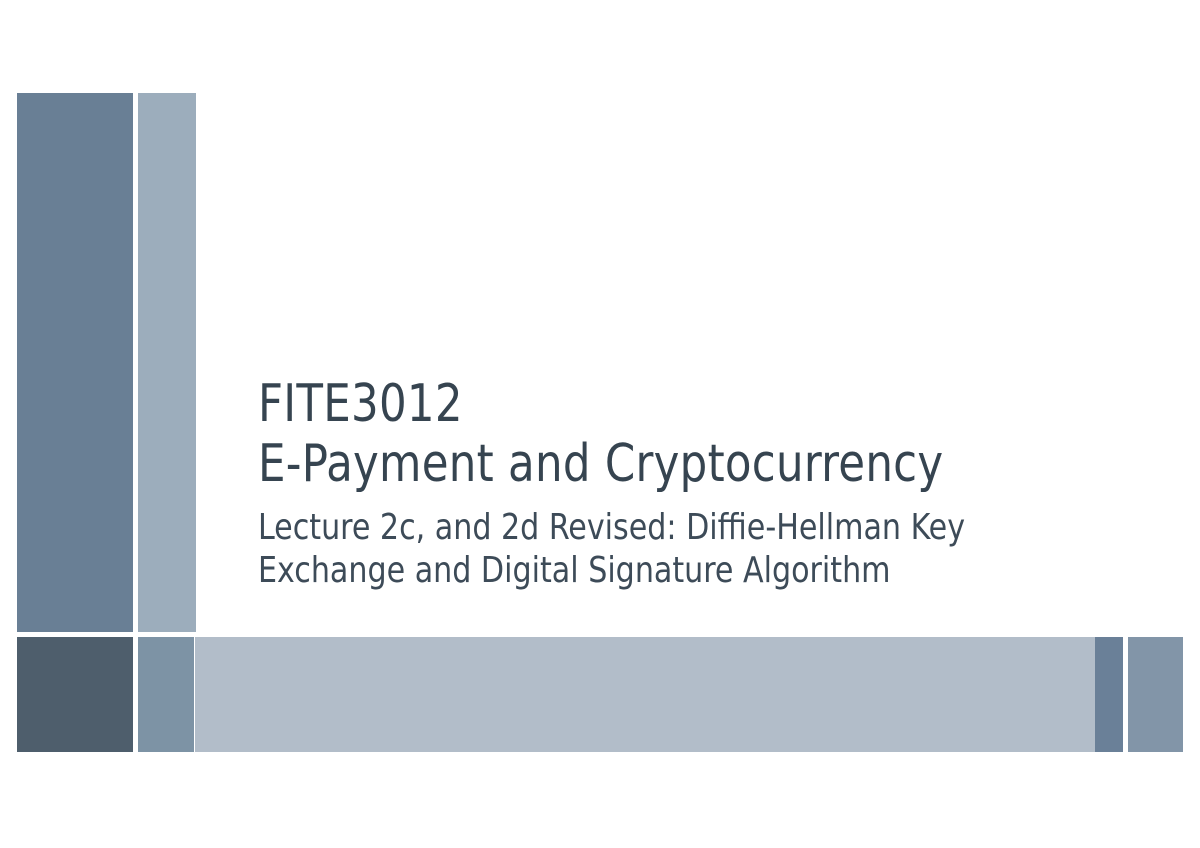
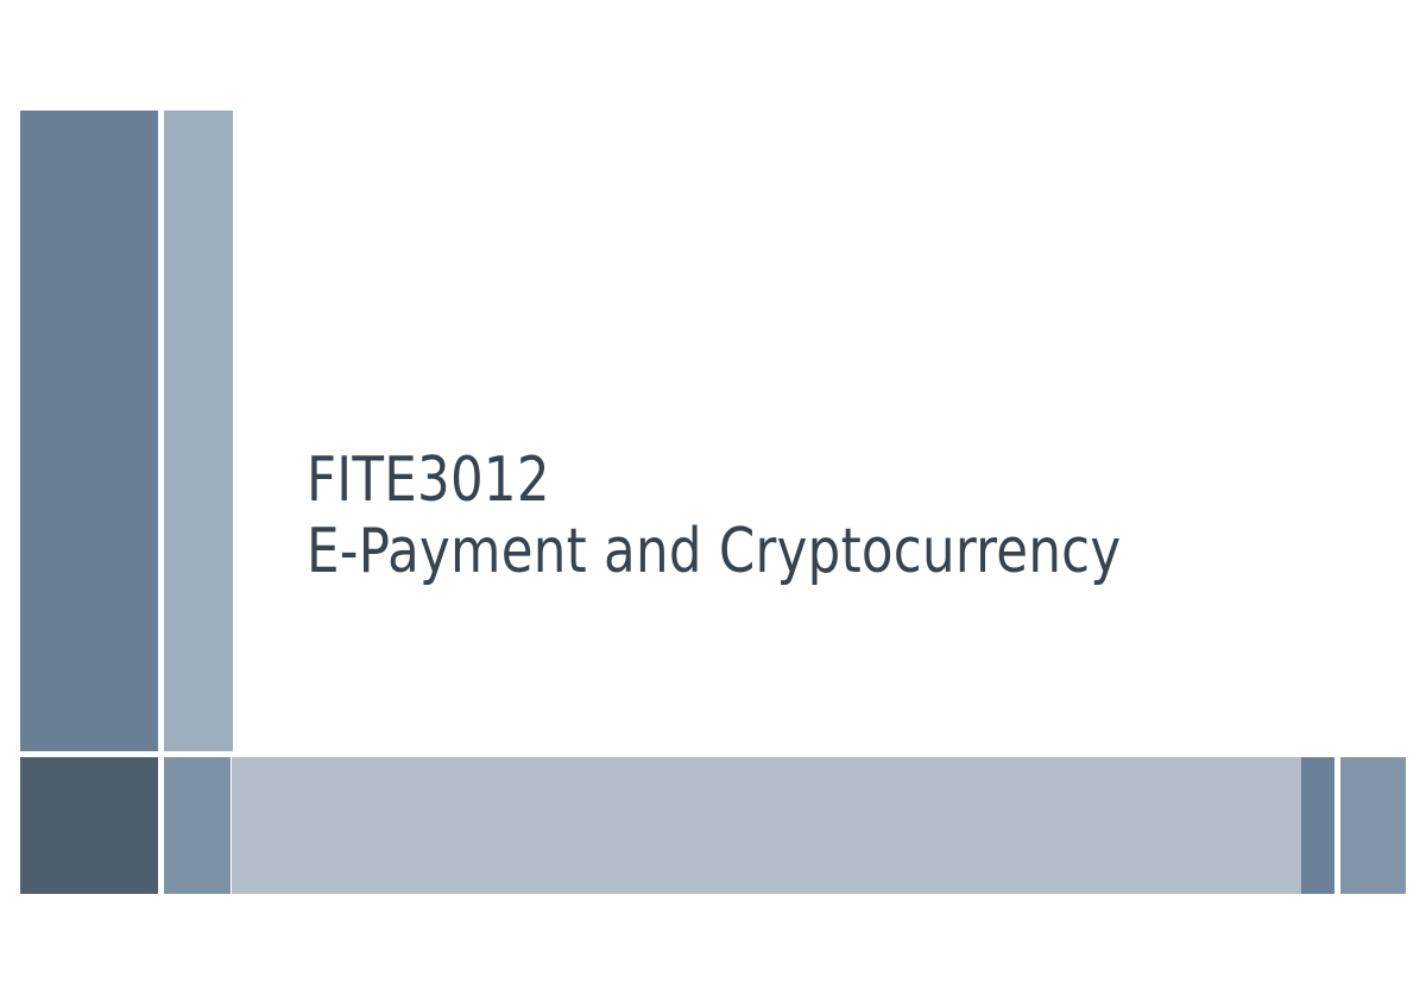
  FITE3012
  E-Payment and Cryptocurrency
- Lecture 2c, and 2d Revised: Diffie-Hellman Key
- Exchange and Digital Signature Algorithm
